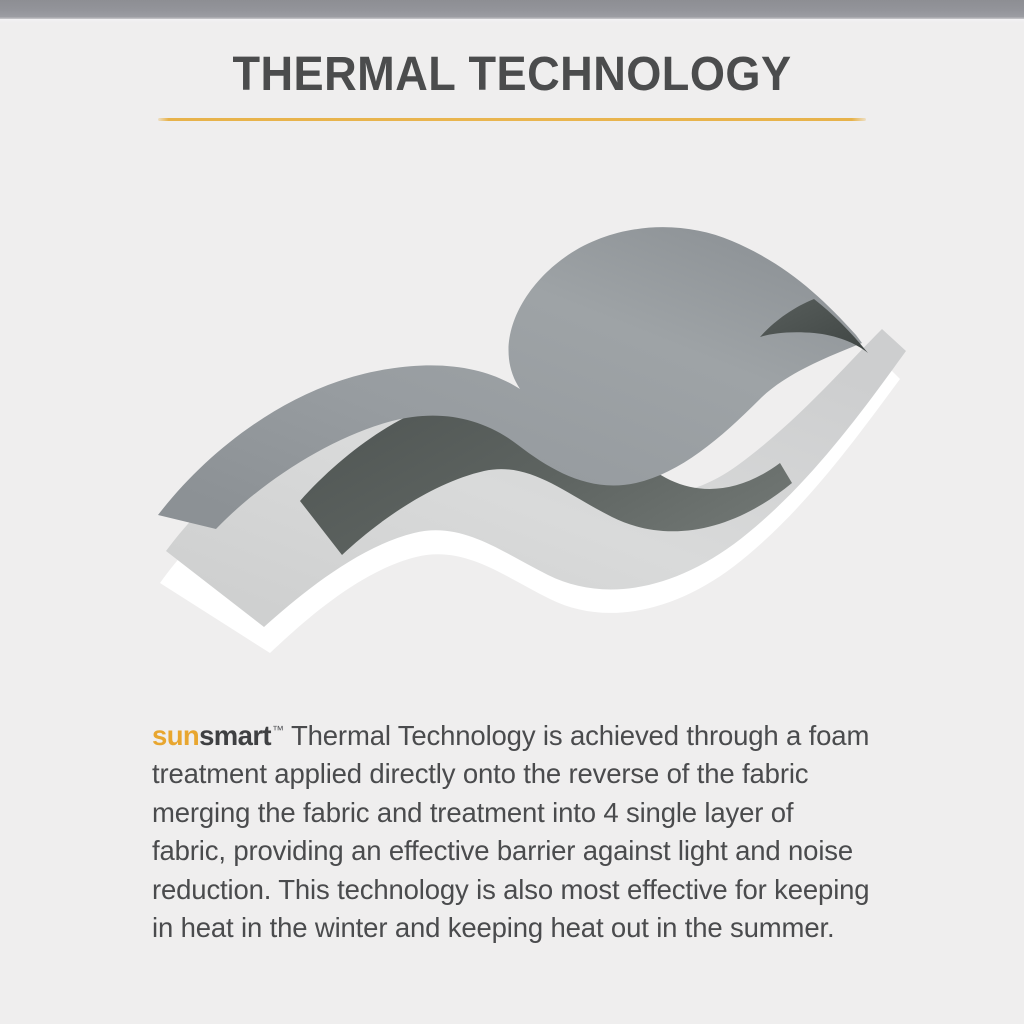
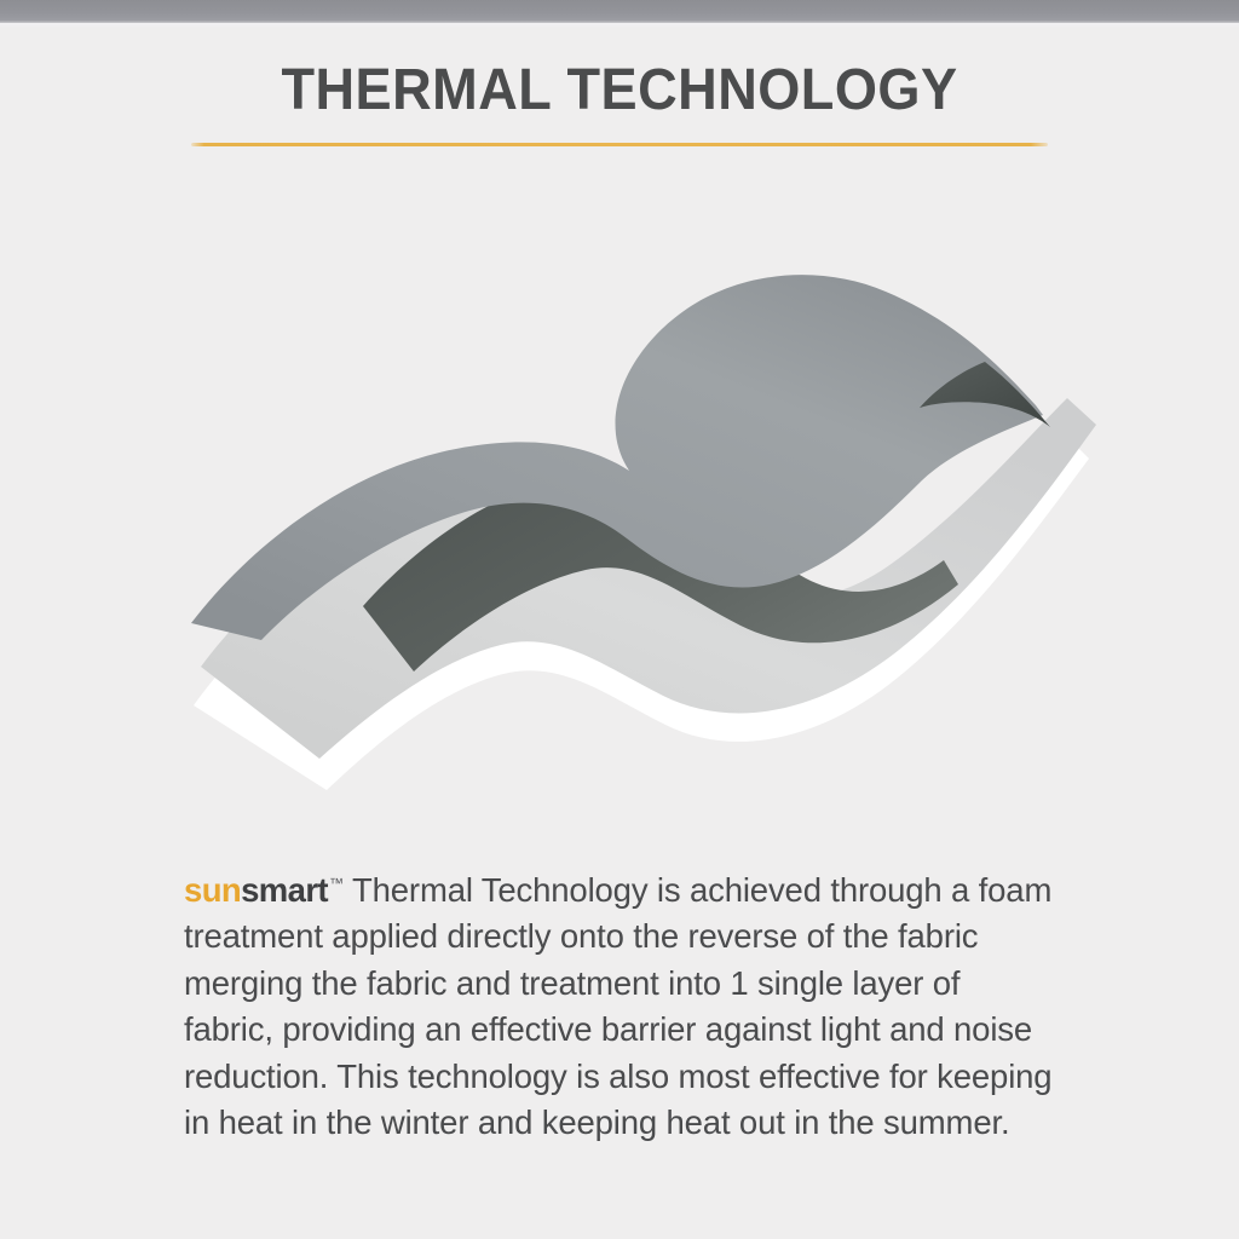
  THERMAL TECHNOLOGY
- sunsmart™ Thermal Technology is achieved through a foam treatment applied directly onto the reverse of the fabric merging the fabric and treatment into 4 single layer of fabric, providing an effective barrier against light and noise reduction. This technology is also most effective for keeping in heat in the winter and keeping heat out in the summer.
+ sunsmart™ Thermal Technology is achieved through a foam treatment applied directly onto the reverse of the fabric merging the fabric and treatment into 1 single layer of fabric, providing an effective barrier against light and noise reduction. This technology is also most effective for keeping in heat in the winter and keeping heat out in the summer.
